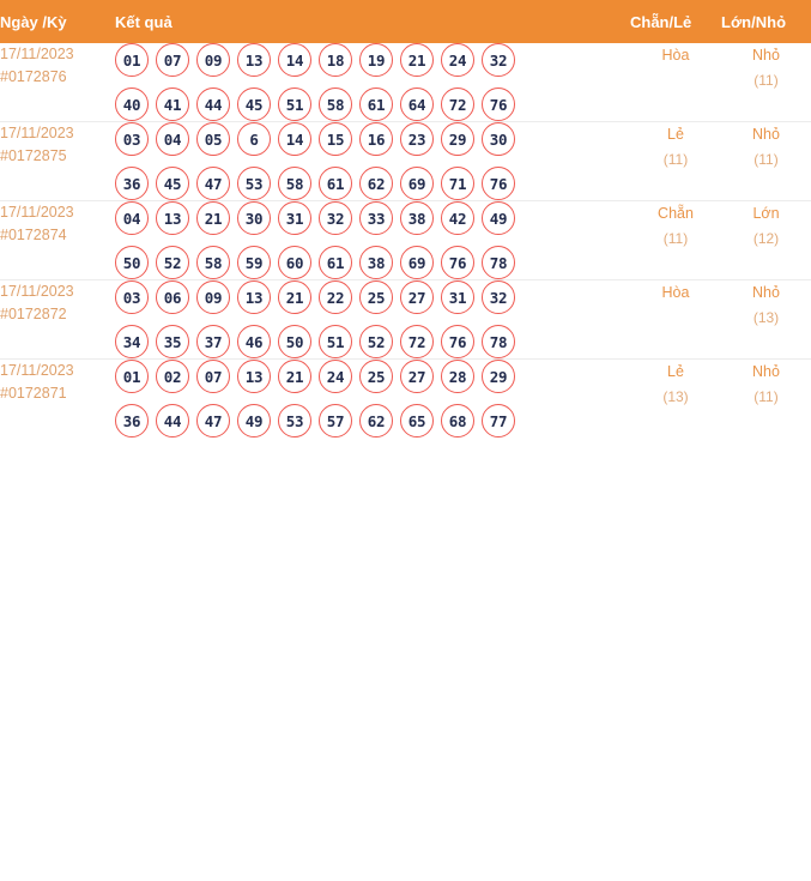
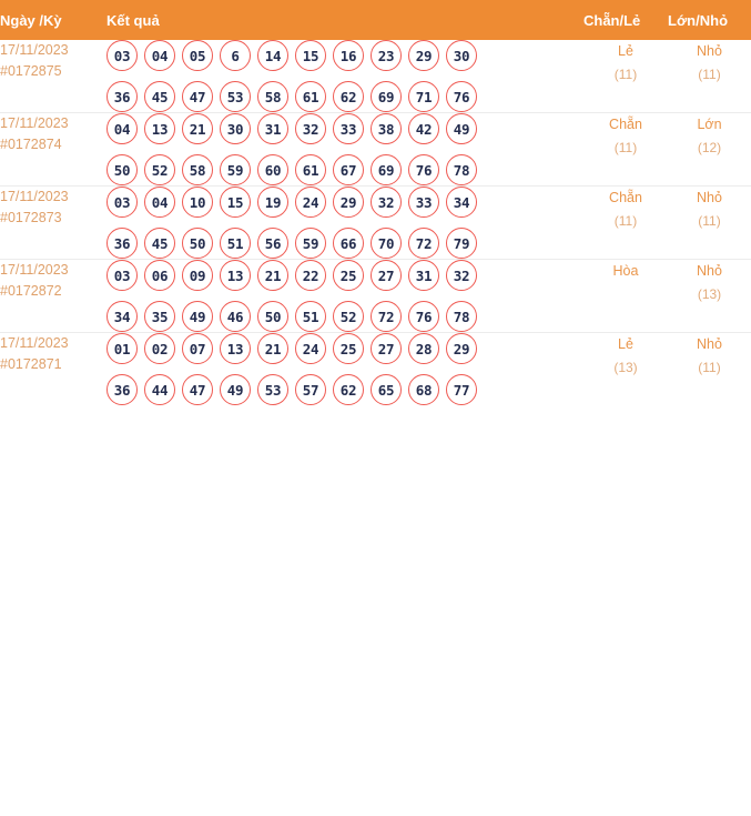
  Ngày /Kỳ	Kết quả	Chẵn/Lẻ	Lớn/Nhỏ
- 17/11/2023#0172876	01 07 09 13 14 18 19 21 24 3240 41 44 45 51 58 61 64 72 76	Hòa	Nhỏ(11)
  17/11/2023#0172875	03 04 05 6 14 15 16 23 29 3036 45 47 53 58 61 62 69 71 76	Lẻ(11)	Nhỏ(11)
- 17/11/2023#0172874	04 13 21 30 31 32 33 38 42 4950 52 58 59 60 61 38 69 76 78	Chẵn(11)	Lớn(12)
+ 17/11/2023#0172874	04 13 21 30 31 32 33 38 42 4950 52 58 59 60 61 67 69 76 78	Chẵn(11)	Lớn(12)
+ 17/11/2023#0172873	03 04 10 15 19 24 29 32 33 3436 45 50 51 56 59 66 70 72 79	Chẵn(11)	Nhỏ(11)
- 17/11/2023#0172872	03 06 09 13 21 22 25 27 31 3234 35 37 46 50 51 52 72 76 78	Hòa	Nhỏ(13)
+ 17/11/2023#0172872	03 06 09 13 21 22 25 27 31 3234 35 49 46 50 51 52 72 76 78	Hòa	Nhỏ(13)
  17/11/2023#0172871	01 02 07 13 21 24 25 27 28 2936 44 47 49 53 57 62 65 68 77	Lẻ(13)	Nhỏ(11)
